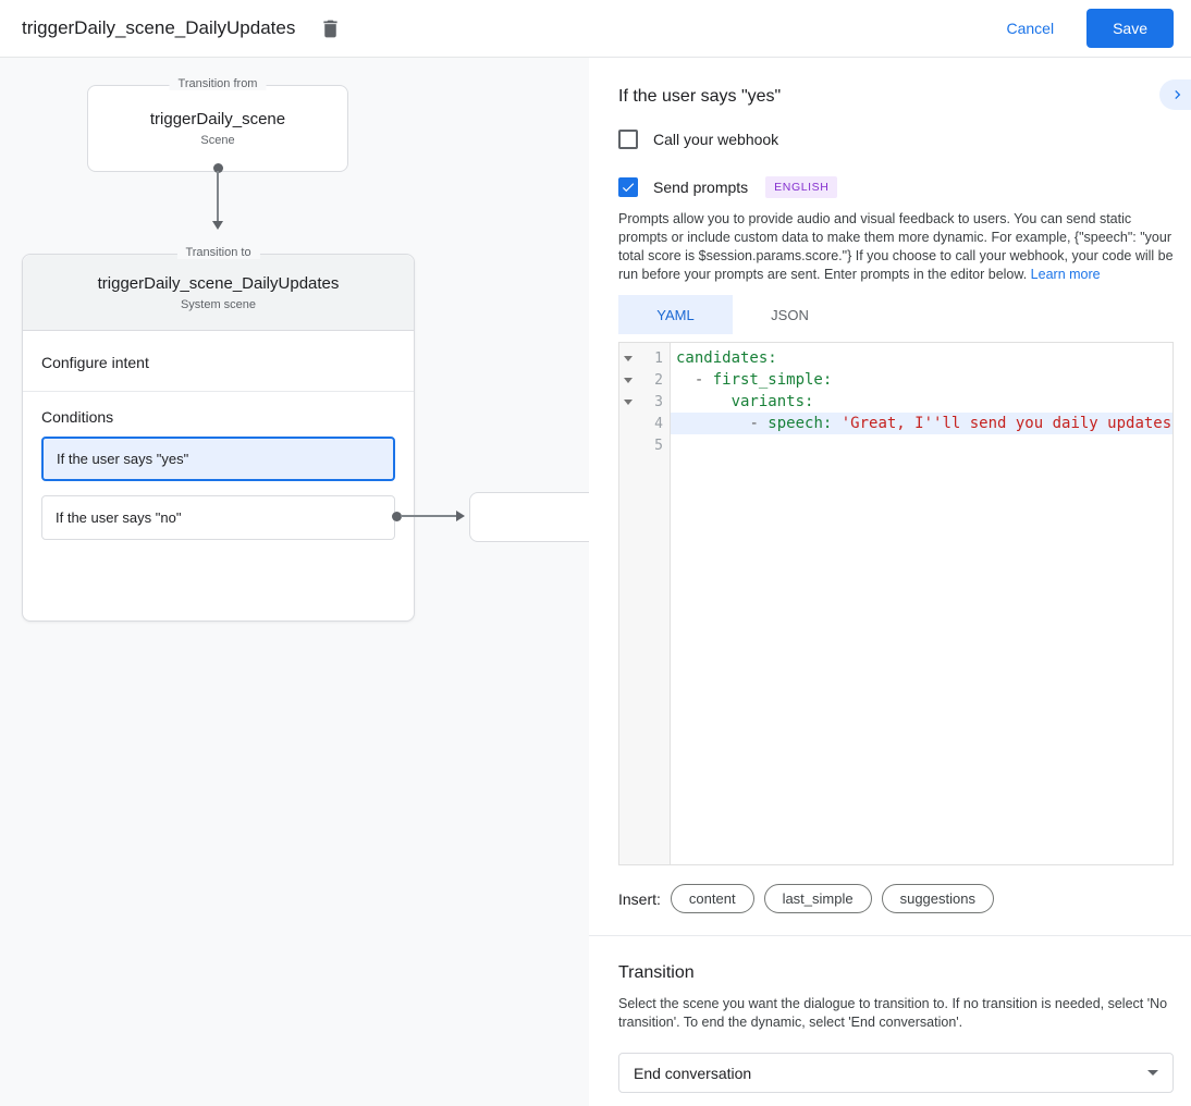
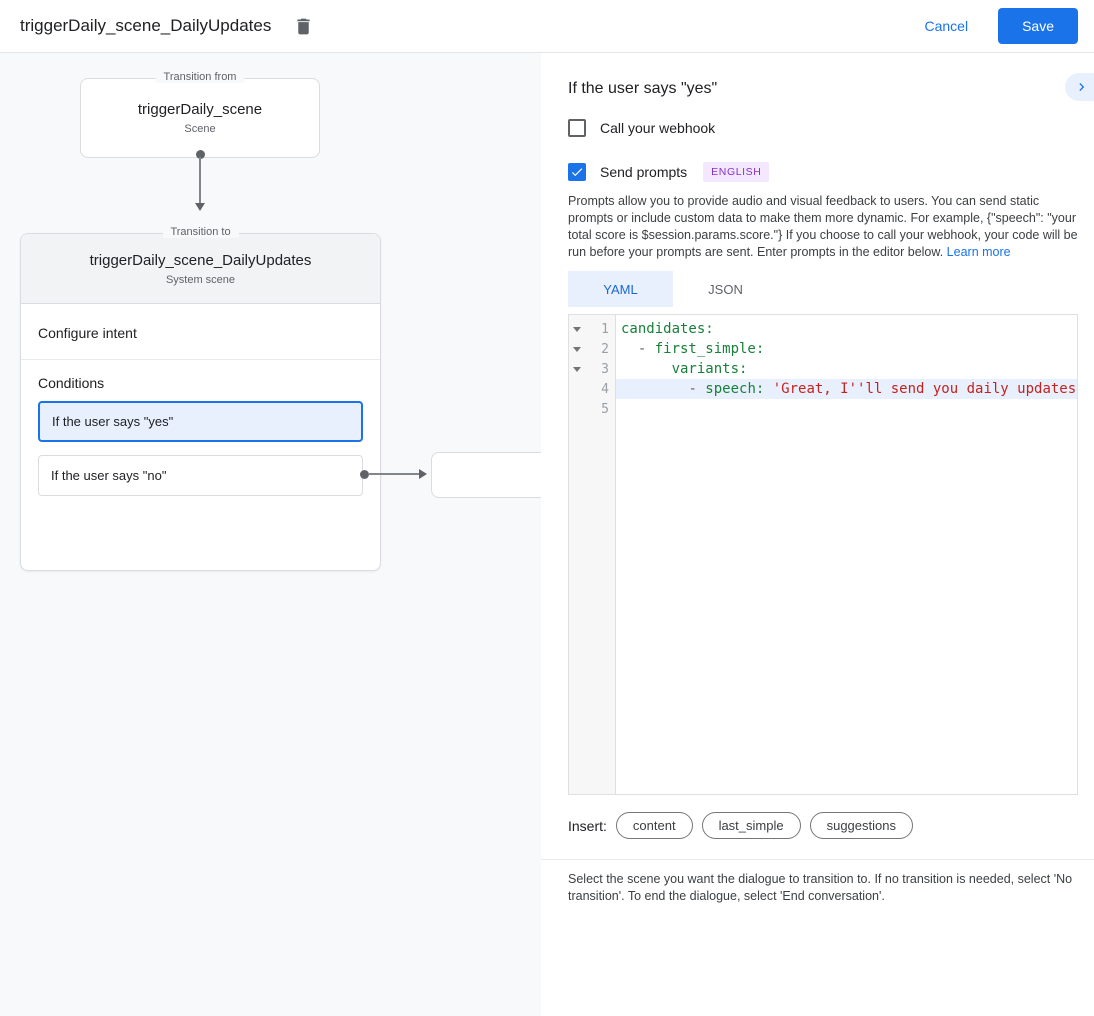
  triggerDaily_scene_DailyUpdates
  Cancel
  Save
  Transition from
  triggerDaily_scene
  Scene
  Transition to
  triggerDaily_scene_DailyUpdates
  System scene
  Configure intent
  Conditions
  If the user says "yes"
  If the user says "no"
  If the user says "yes"
  Call your webhook
  Send prompts
  ENGLISH
  Prompts allow you to provide audio and visual feedback to users. You can send static prompts or include custom data to make them more dynamic. For example, {"speech": "your total score is $session.params.score."} If you choose to call your webhook, your code will be run before your prompts are sent. Enter prompts in the editor below. Learn more
  YAML
  JSON
  1
  2
  3
  4
  5
  candidates:
  - first_simple:
  variants:
  - speech: 'Great, I''ll send you daily updates
  Insert:
  content last_simple suggestions
- Transition
- Select the scene you want the dialogue to transition to. If no transition is needed, select 'No transition'. To end the dynamic, select 'End conversation'.
+ Select the scene you want the dialogue to transition to. If no transition is needed, select 'No transition'. To end the dialogue, select 'End conversation'.
- End conversation
